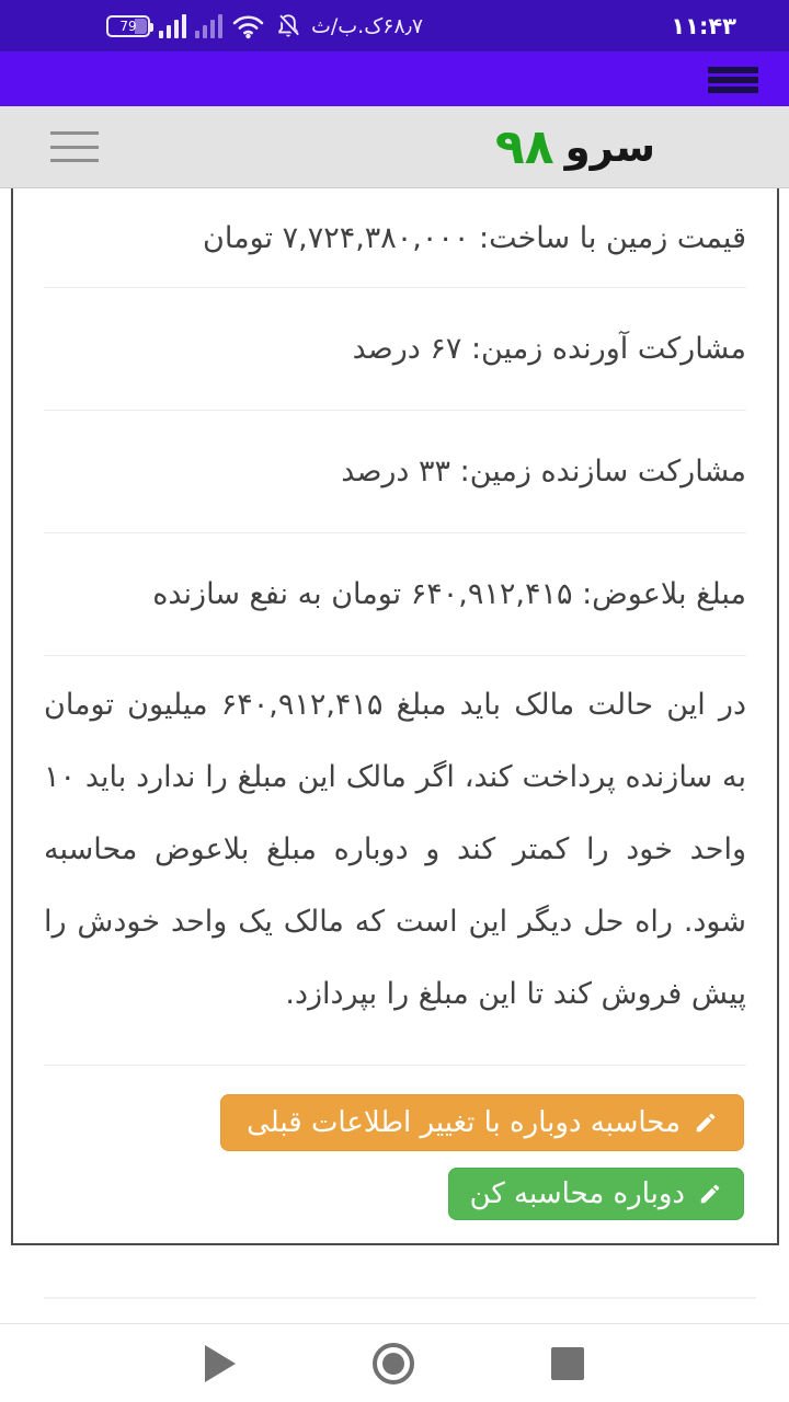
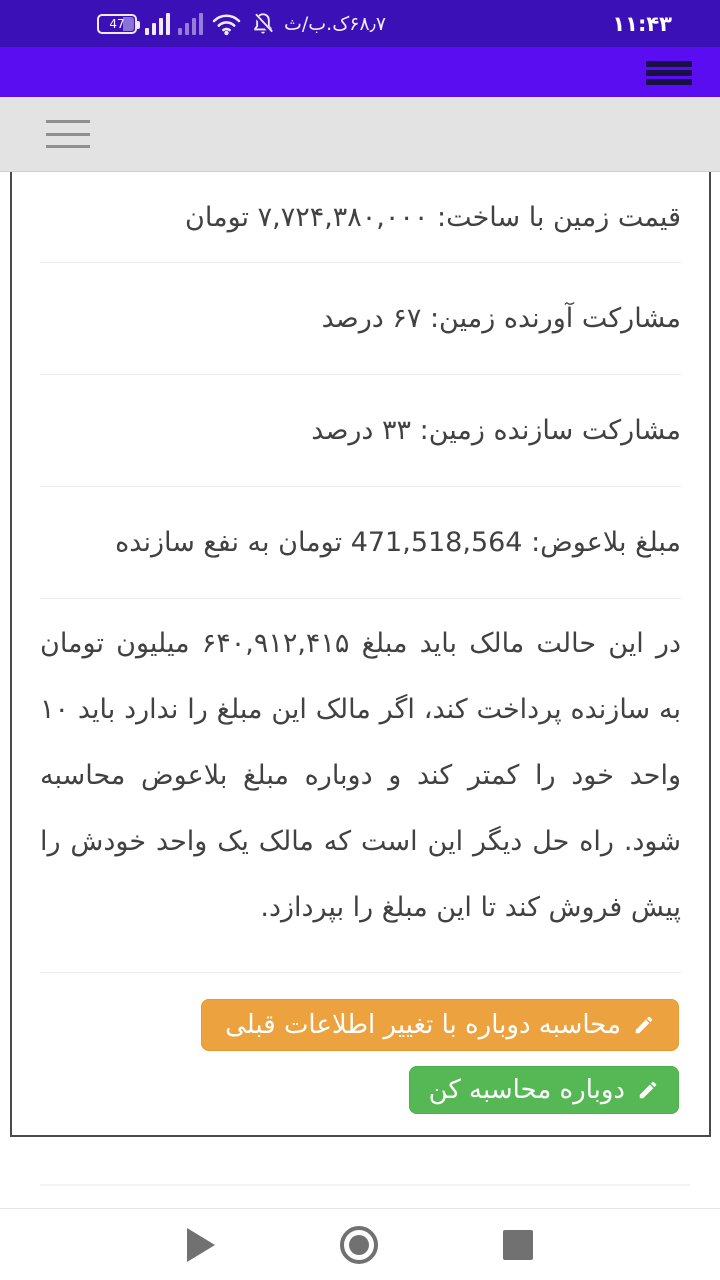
- 79
+ 47
  ۶۸٫۷ک.ب/ث
  ۱۱:۴۳
- سرو
- ۹۸
  قیمت زمین با ساخت: ۷,۷۲۴,۳۸۰,۰۰۰ تومان
  مشارکت آورنده زمین: ۶۷ درصد
  مشارکت سازنده زمین: ۳۳ درصد
- مبلغ بلاعوض: ۶۴۰,۹۱۲,۴۱۵ تومان به نفع سازنده
+ مبلغ بلاعوض: 471,518,564 تومان به نفع سازنده
  در این حالت مالک باید مبلغ ۶۴۰,۹۱۲,۴۱۵ میلیون تومان به سازنده پرداخت کند، اگر مالک این مبلغ را ندارد باید ۱۰ واحد خود را کمتر کند و دوباره مبلغ بلاعوض محاسبه شود. راه حل دیگر این است که مالک یک واحد خودش را پیش فروش کند تا این مبلغ را بپردازد.
  محاسبه دوباره با تغییر اطلاعات قبلی
  دوباره محاسبه کن
